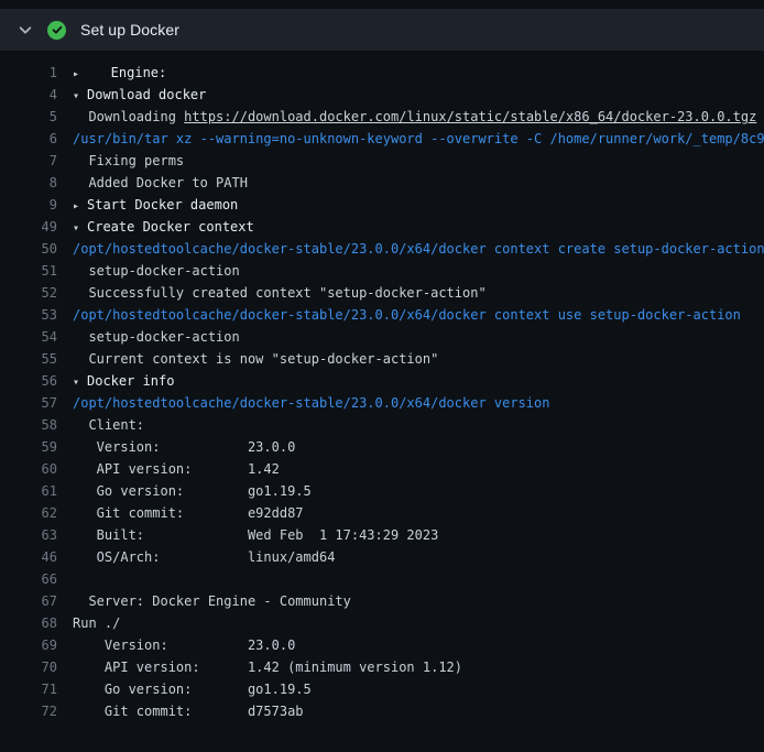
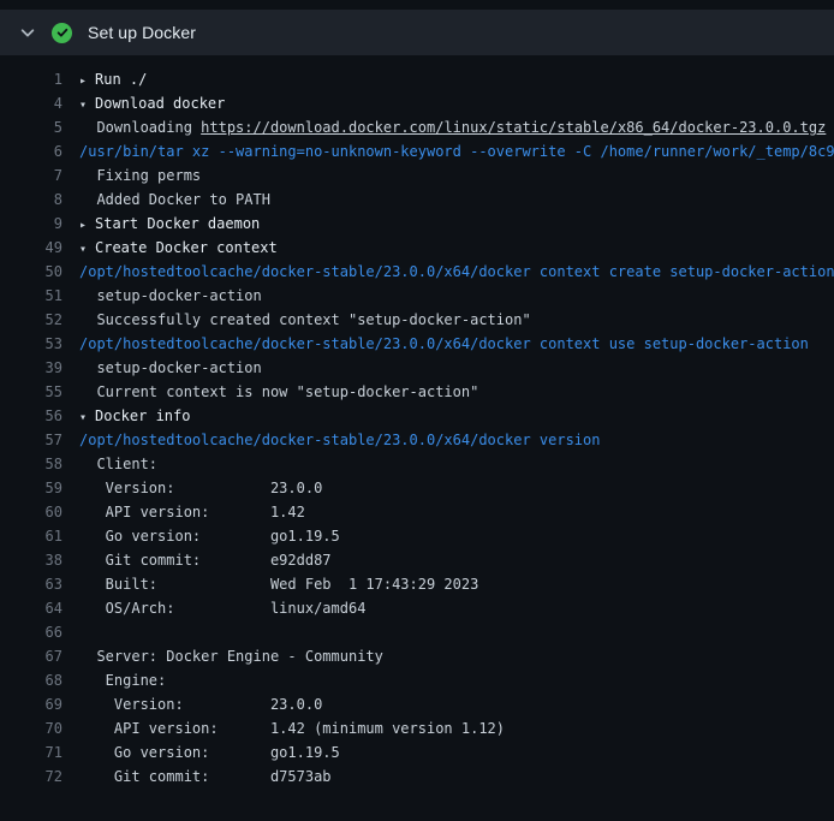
  Set up Docker
  1
- ▸ Engine:
+ ▸ Run ./
  4
  ▾ Download docker
  5
  Downloading https://download.docker.com/linux/static/stable/x86_64/docker-23.0.0.tgz
  6
  /usr/bin/tar xz --warning=no-unknown-keyword --overwrite -C /home/runner/work/_temp/8c9
  7
  Fixing perms
  8
  Added Docker to PATH
  9
  ▸ Start Docker daemon
  49
  ▾ Create Docker context
  50
  /opt/hostedtoolcache/docker-stable/23.0.0/x64/docker context create setup-docker-action
  51
  setup-docker-action
  52
  Successfully created context "setup-docker-action"
  53
  /opt/hostedtoolcache/docker-stable/23.0.0/x64/docker context use setup-docker-action
- 54
+ 39
  setup-docker-action
  55
  Current context is now "setup-docker-action"
  56
  ▾ Docker info
  57
  /opt/hostedtoolcache/docker-stable/23.0.0/x64/docker version
  58
  Client:
  59
  Version: 23.0.0
  60
  API version: 1.42
  61
  Go version: go1.19.5
- 62
+ 38
  Git commit: e92dd87
  63
  Built: Wed Feb 1 17:43:29 2023
- 46
+ 64
  OS/Arch: linux/amd64
  66
  67
  Server: Docker Engine - Community
  68
- Run ./
+ Engine:
  69
  Version: 23.0.0
  70
  API version: 1.42 (minimum version 1.12)
  71
  Go version: go1.19.5
  72
  Git commit: d7573ab
